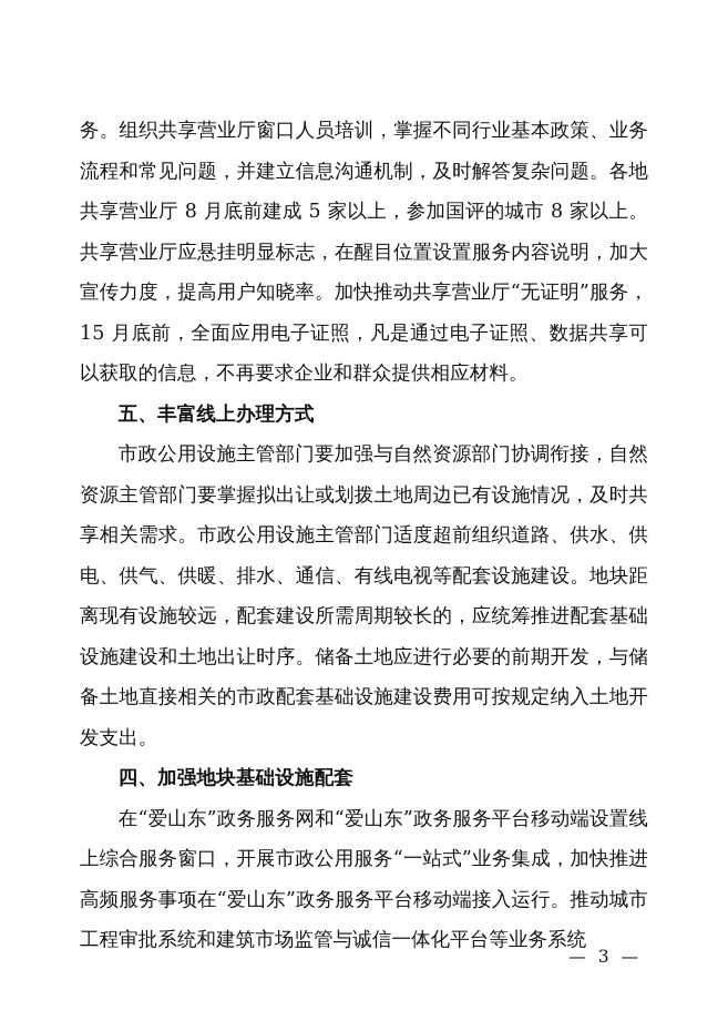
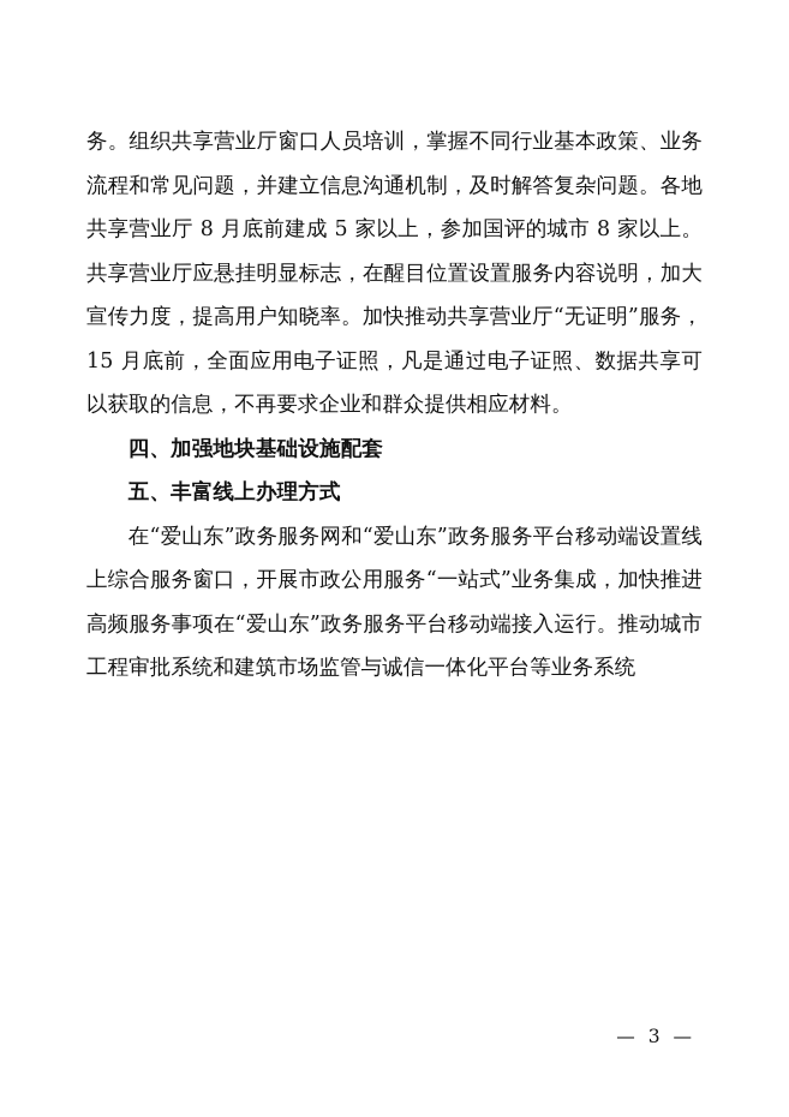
  务。组织共享营业厅窗口人员培训，掌握不同行业基本政策、业务流程和常见问题，并建立信息沟通机制，及时解答复杂问题。各地共享营业厅 8 月底前建成 5 家以上，参加国评的城市 8 家以上。共享营业厅应悬挂明显标志，在醒目位置设置服务内容说明，加大宣传力度，提高用户知晓率。加快推动共享营业厅“无证明”服务，15 月底前，全面应用电子证照，凡是通过电子证照、数据共享可以获取的信息，不再要求企业和群众提供相应材料。
- 五、丰富线上办理方式
+ 四、加强地块基础设施配套
- 市政公用设施主管部门要加强与自然资源部门协调衔接，自然资源主管部门要掌握拟出让或划拨土地周边已有设施情况，及时共享相关需求。市政公用设施主管部门适度超前组织道路、供水、供电、供气、供暖、排水、通信、有线电视等配套设施建设。地块距离现有设施较远，配套建设所需周期较长的，应统筹推进配套基础设施建设和土地出让时序。储备土地应进行必要的前期开发，与储备土地直接相关的市政配套基础设施建设费用可按规定纳入土地开发支出。
- 四、加强地块基础设施配套
+ 五、丰富线上办理方式
  在“爱山东”政务服务网和“爱山东”政务服务平台移动端设置线上综合服务窗口，开展市政公用服务“一站式”业务集成，加快推进高频服务事项在“爱山东”政务服务平台移动端接入运行。推动城市工程审批系统和建筑市场监管与诚信一体化平台等业务系统
  — 3 —
